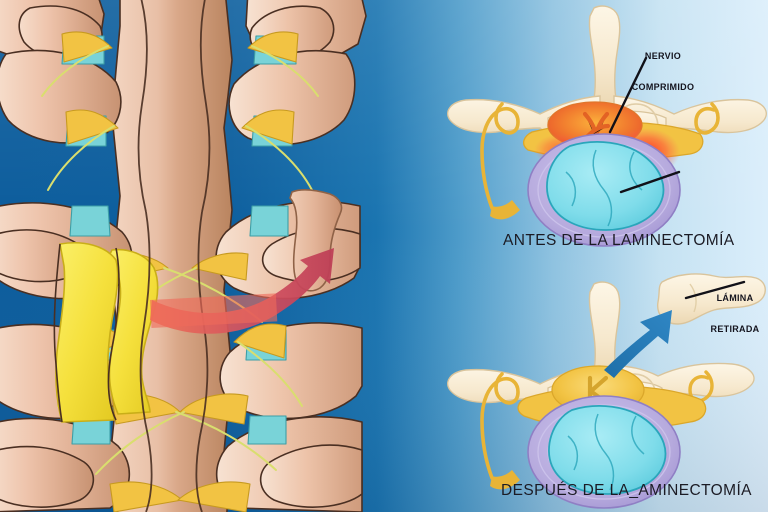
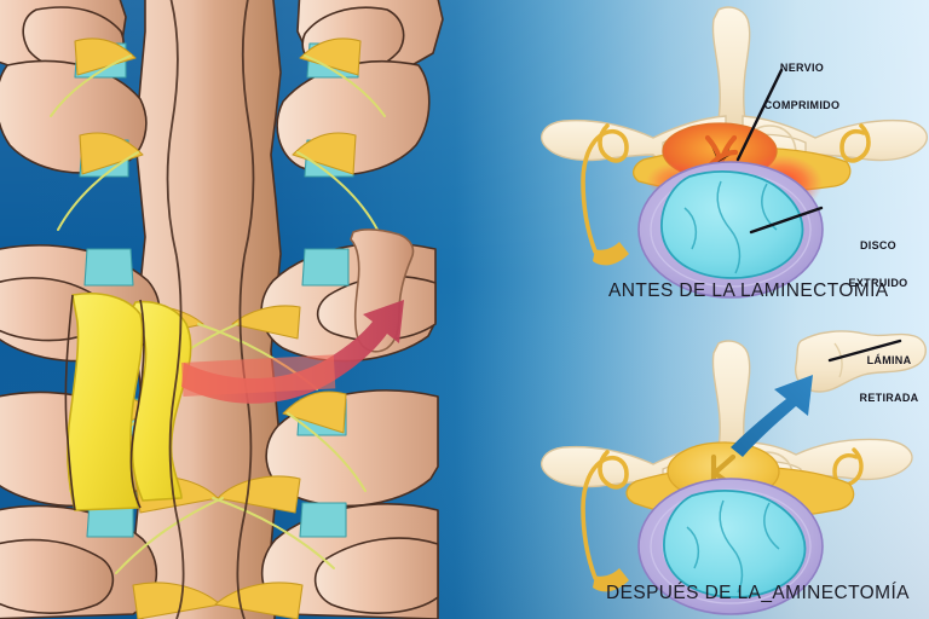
  NERVIO
  COMPRIMIDO
+ DISCO
+ EXTRUIDO
  LÁMINA
  RETIRADA
  ANTES DE LA LAMINECTOMÍA
  DESPUÉS DE LA_AMINECTOMÍA
